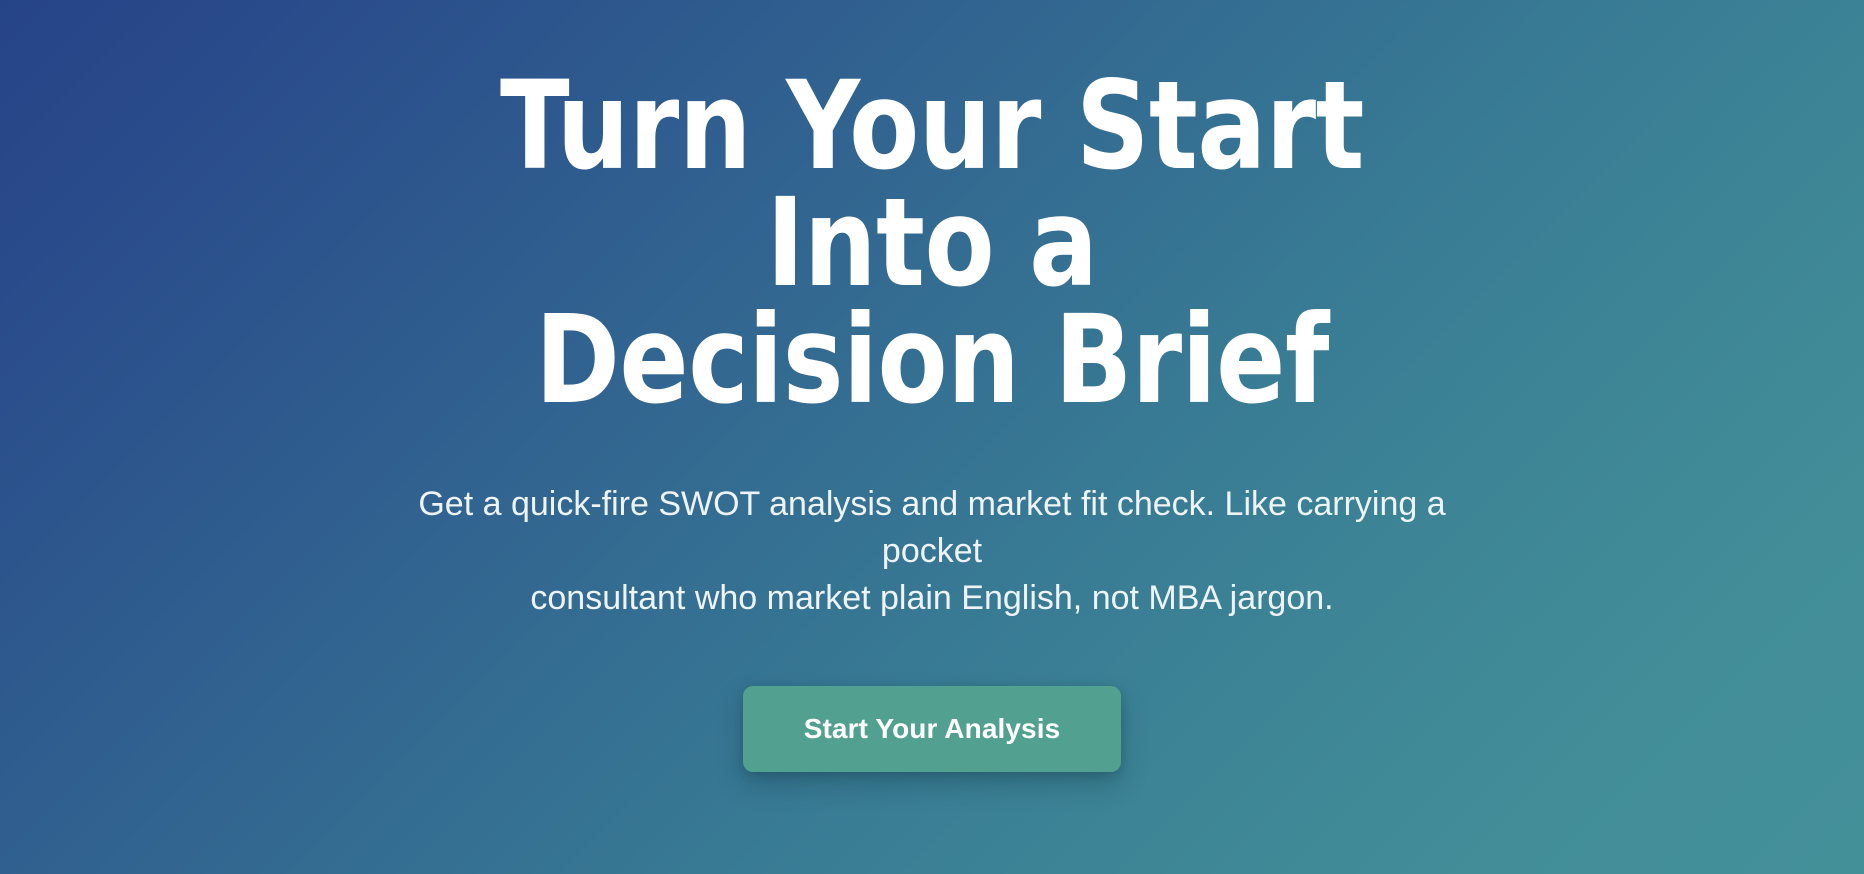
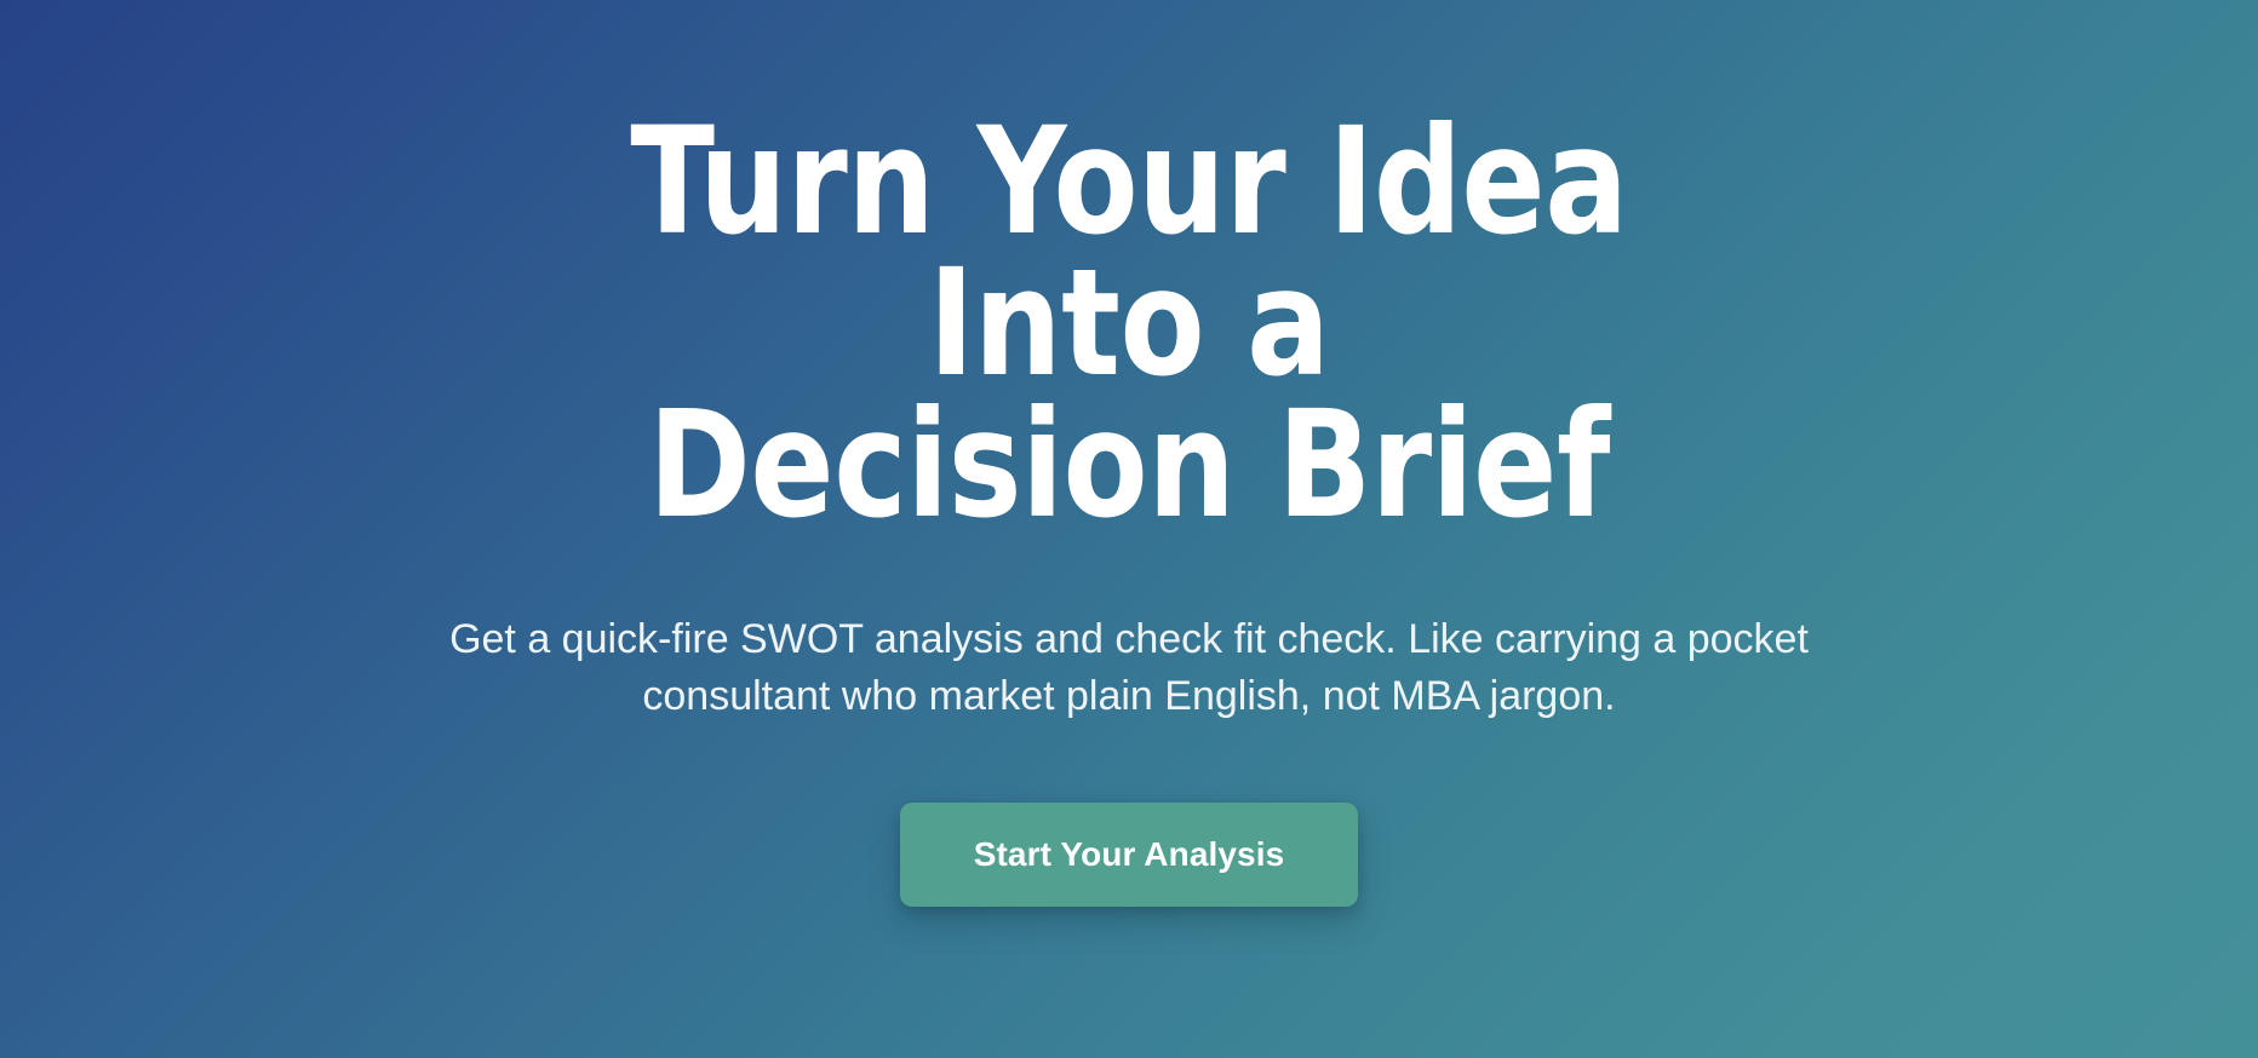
- Turn Your Start Into a
+ Turn Your Idea Into a
  Decision Brief
- Get a quick-fire SWOT analysis and market fit check. Like carrying a pocket
+ Get a quick-fire SWOT analysis and check fit check. Like carrying a pocket
  consultant who market plain English, not MBA jargon.
  Start Your Analysis
